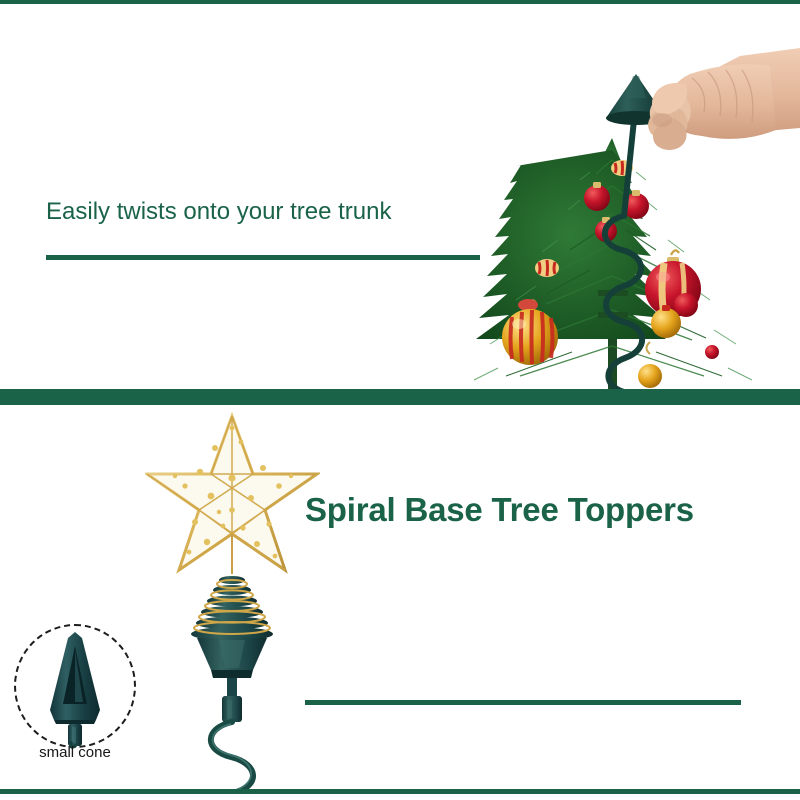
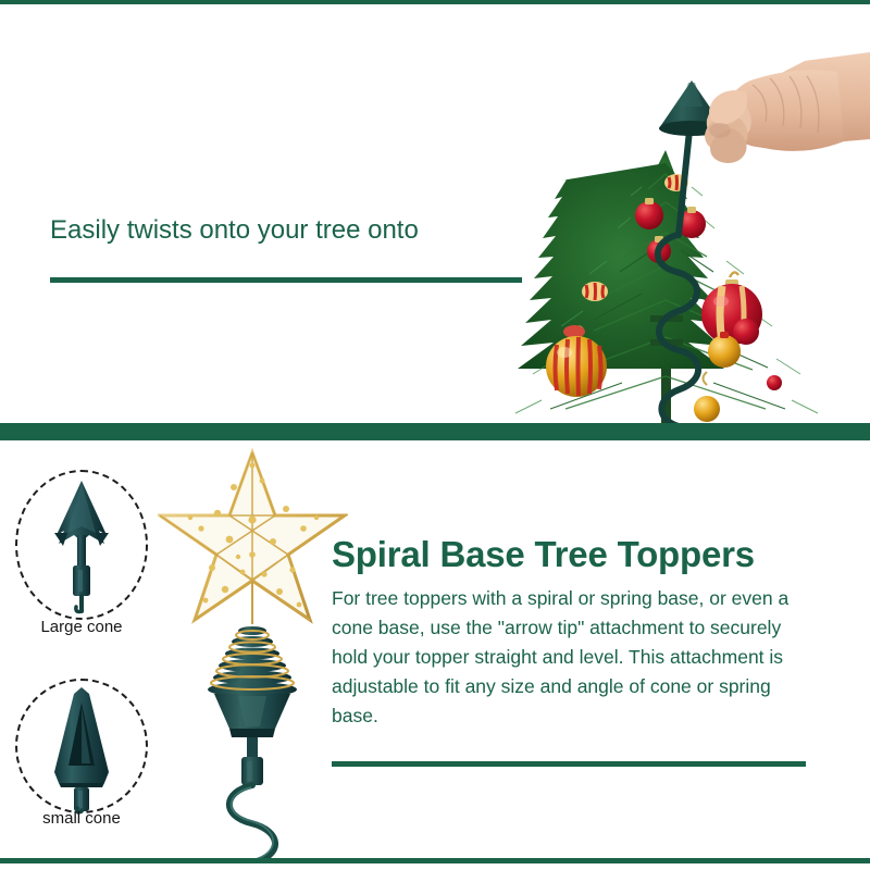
- Easily twists onto your tree trunk
+ Easily twists onto your tree onto
  Spiral Base Tree Toppers
+ For tree toppers with a spiral or spring base, or even a cone base, use the "arrow tip" attachment to securely hold your topper straight and level. This attachment is adjustable to fit any size and angle of cone or spring base.
+ Large cone
  small cone
